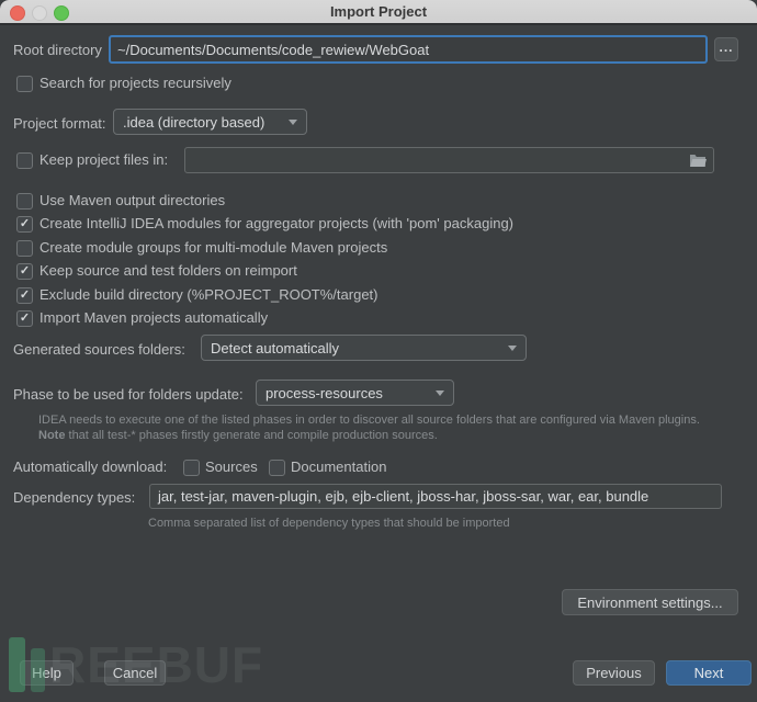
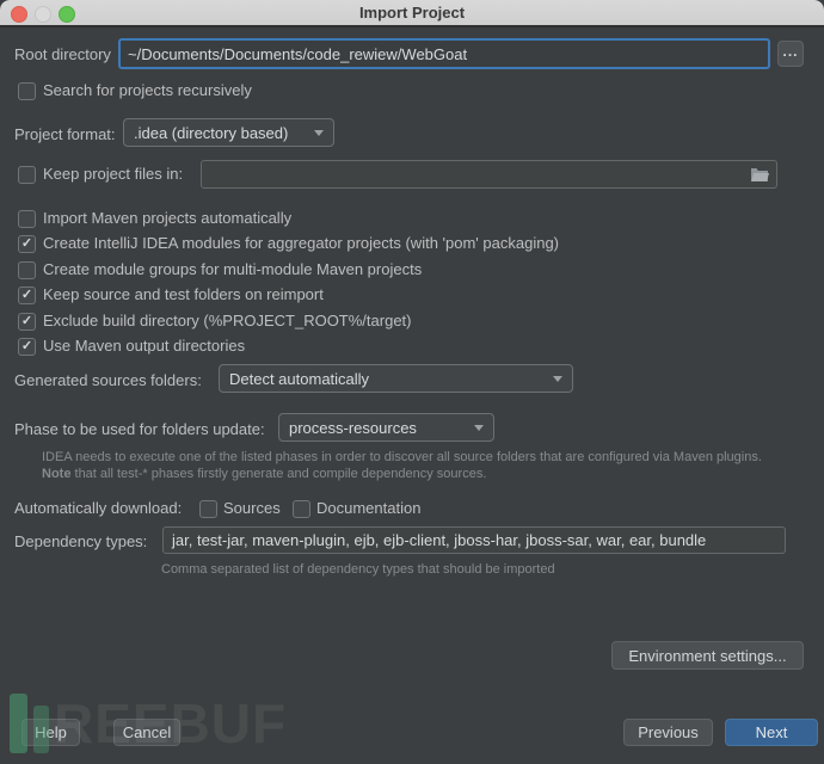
  Import Project
  Root directory
  ~/Documents/Documents/code_rewiew/WebGoat
  ...
  Search for projects recursively
  Project format:
  .idea (directory based)
  Keep project files in:
- Use Maven output directories
+ Import Maven projects automatically
  Create IntelliJ IDEA modules for aggregator projects (with 'pom' packaging)
  Create module groups for multi-module Maven projects
  Keep source and test folders on reimport
  Exclude build directory (%PROJECT_ROOT%/target)
- Import Maven projects automatically
+ Use Maven output directories
  Generated sources folders:
  Detect automatically
  Phase to be used for folders update:
  process-resources
  IDEA needs to execute one of the listed phases in order to discover all source folders that are configured via Maven plugins.
- Note that all test-* phases firstly generate and compile production sources.
+ Note that all test-* phases firstly generate and compile dependency sources.
  Automatically download:
  Sources
  Documentation
  Dependency types:
  jar, test-jar, maven-plugin, ejb, ejb-client, jboss-har, jboss-sar, war, ear, bundle
  Comma separated list of dependency types that should be imported
  Environment settings...
  Help
  Cancel
  Previous
  Next
  REEBUF
